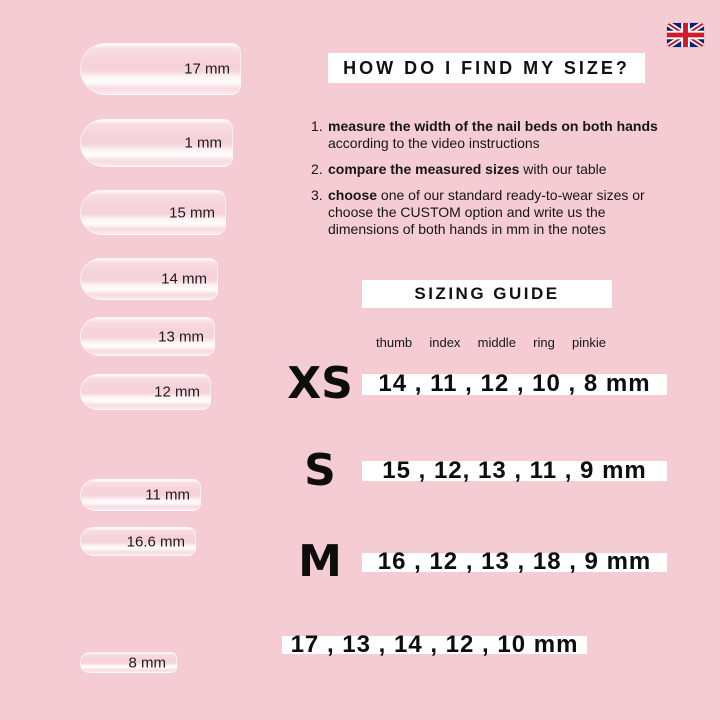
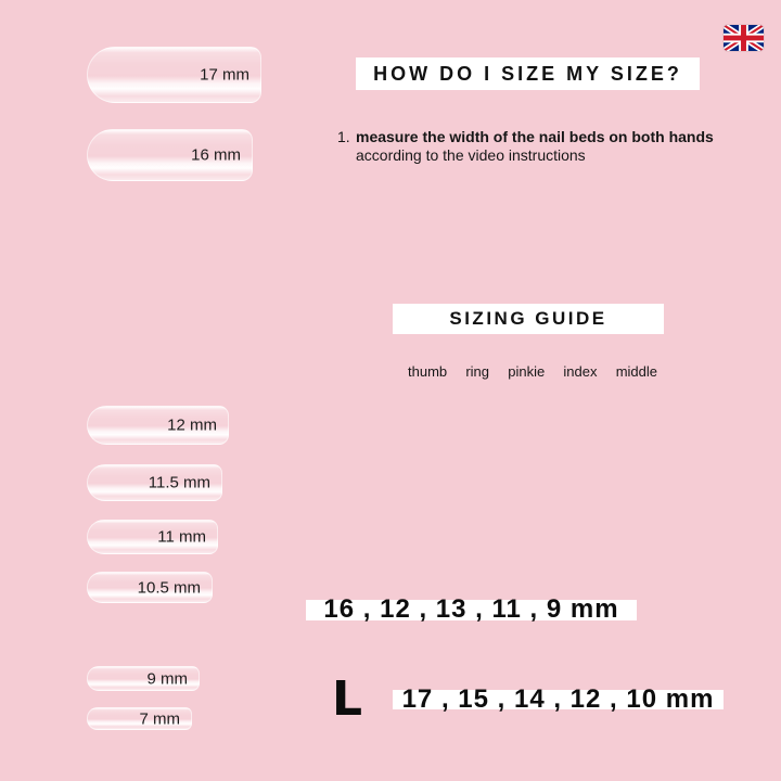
  17 mm
- 1 mm
+ 16 mm
- 15 mm
- 14 mm
- 13 mm
  12 mm
+ 11.5 mm
  11 mm
- 16.6 mm
+ 10.5 mm
+ 9 mm
- 8 mm
+ 7 mm
- HOW DO I FIND MY SIZE?
+ HOW DO I SIZE MY SIZE?
  1.
  measure the width of the nail beds on both hands according to the video instructions
- 2.
- compare the measured sizes with our table
- 3.
- choose one of our standard ready-to-wear sizes or choose the CUSTOM option and write us the dimensions of both hands in mm in the notes
  SIZING GUIDE
  thumb
- index
+ ring
- middle
+ pinkie
- ring
+ index
- pinkie
+ middle
- XS
- 14 , 11 , 12 , 10 , 8 mm
- S
- 15 , 12, 13 , 11 , 9 mm
- M
- 16 , 12 , 13 , 18 , 9 mm
+ 16 , 12 , 13 , 11 , 9 mm
+ L
- 17 , 13 , 14 , 12 , 10 mm
+ 17 , 15 , 14 , 12 , 10 mm
